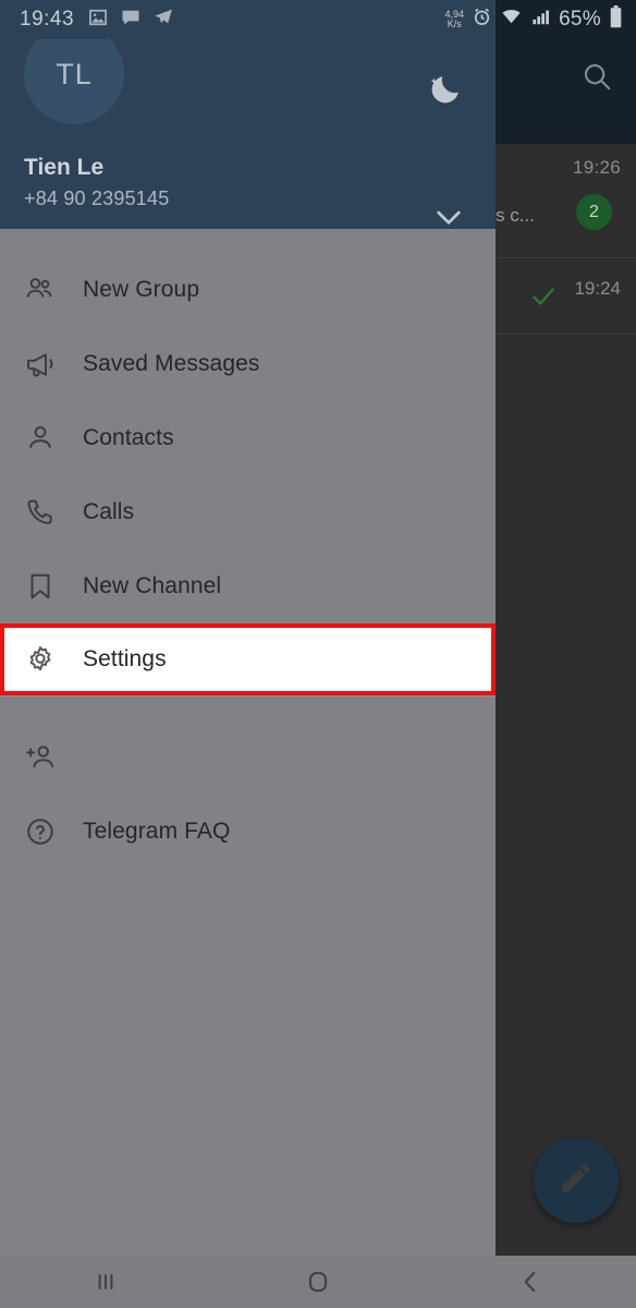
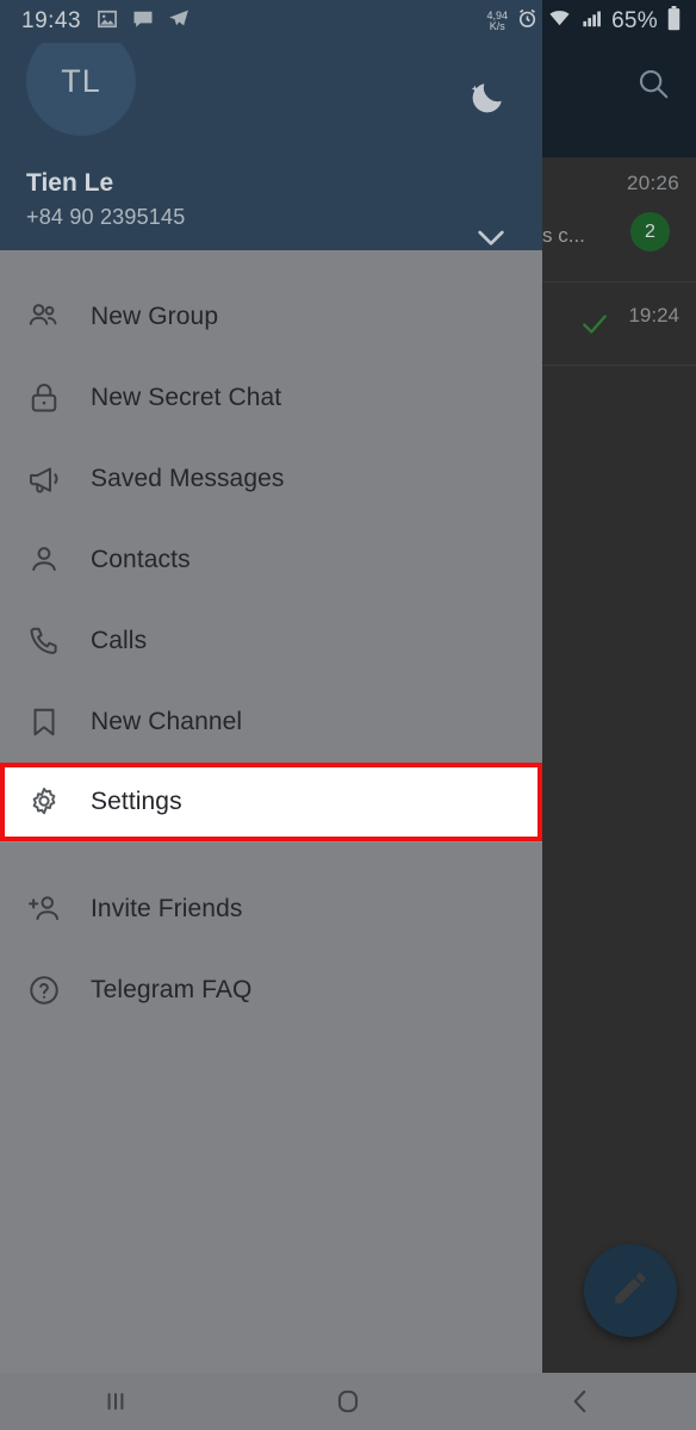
- 19:26
+ 20:26
  s c...
  2
  19:24
  TL
  Tien Le
  +84 90 2395145
  New Group
+ New Secret Chat
  Saved Messages
  Contacts
  Calls
  New Channel
  Settings
+ Invite Friends
  Telegram FAQ
  19:43
  4,94
  K/s
  65%
